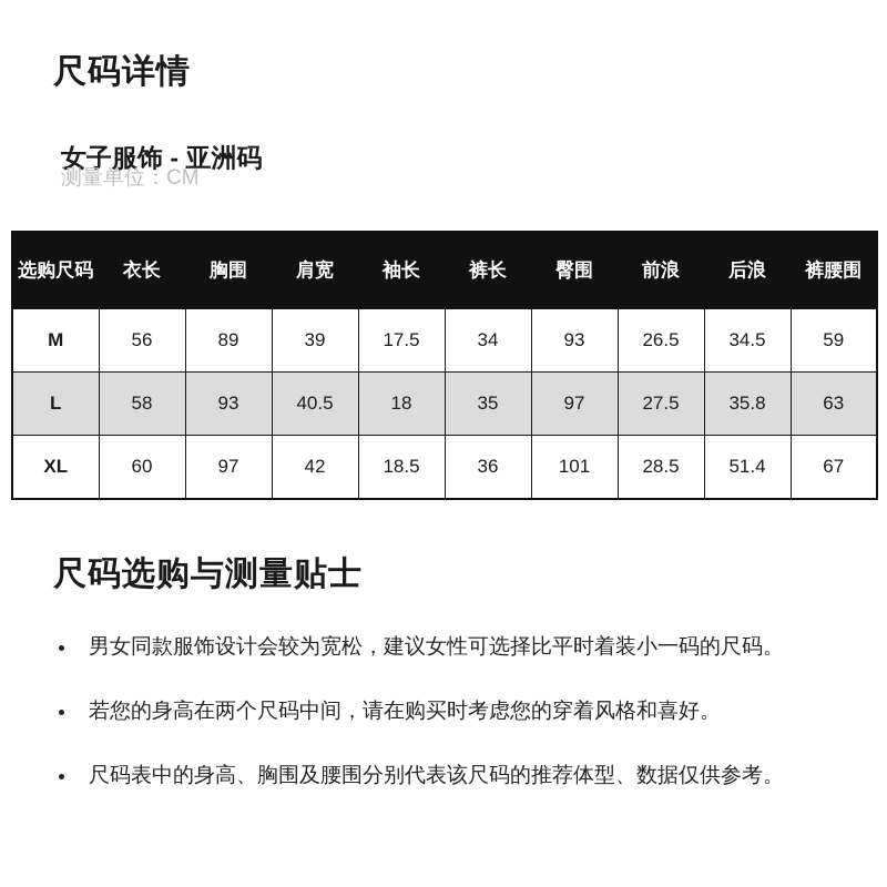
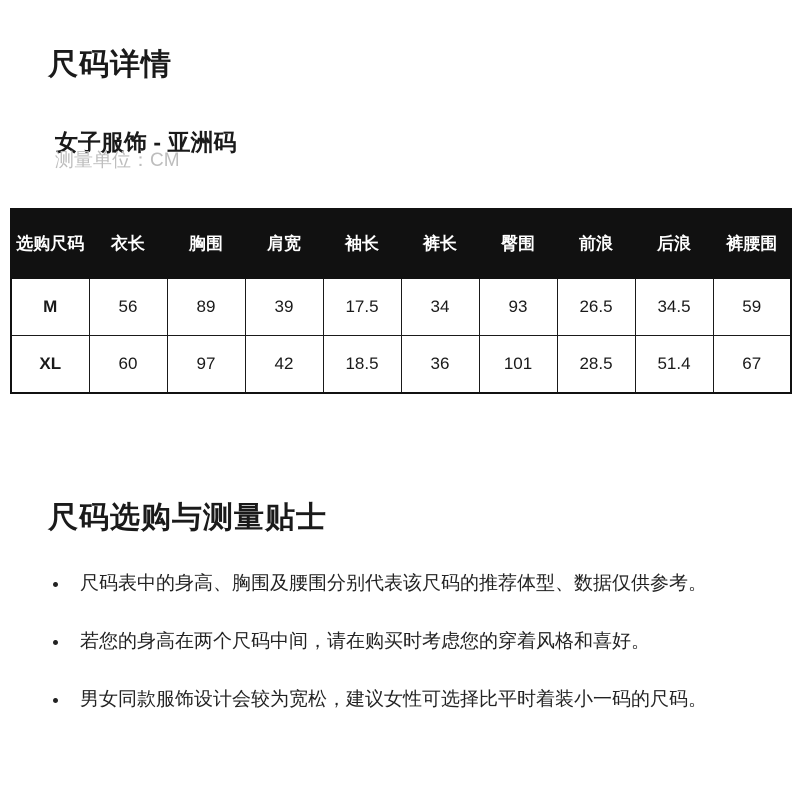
  尺码详情
  女子服饰 - 亚洲码
  测量单位：CM
  选购尺码	衣长	胸围	肩宽	袖长	裤长	臀围	前浪	后浪	裤腰围
  M	56	89	39	17.5	34	93	26.5	34.5	59
- L	58	93	40.5	18	35	97	27.5	35.8	63
  XL	60	97	42	18.5	36	101	28.5	51.4	67
  尺码选购与测量贴士
- 男女同款服饰设计会较为宽松，建议女性可选择比平时着装小一码的尺码。
+ 尺码表中的身高、胸围及腰围分别代表该尺码的推荐体型、数据仅供参考。
  若您的身高在两个尺码中间，请在购买时考虑您的穿着风格和喜好。
- 尺码表中的身高、胸围及腰围分别代表该尺码的推荐体型、数据仅供参考。
+ 男女同款服饰设计会较为宽松，建议女性可选择比平时着装小一码的尺码。
